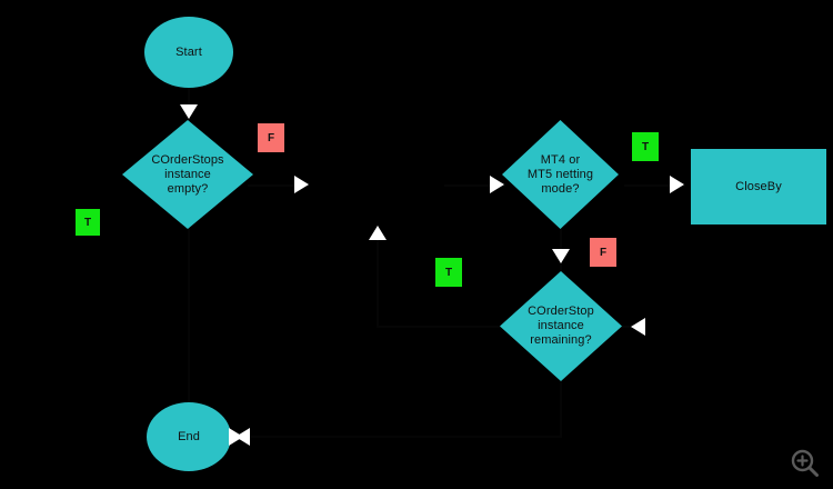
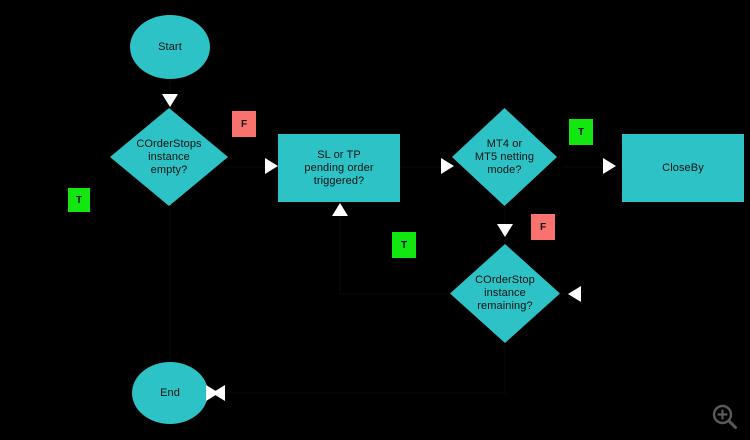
  Start
  COrderStops
  instance
  empty?
+ SL or TP
+ pending order
+ triggered?
  MT4 or
  MT5 netting
  mode?
  CloseBy
  COrderStop
  instance
  remaining?
  End
  T
  F
  T
  T
  F
